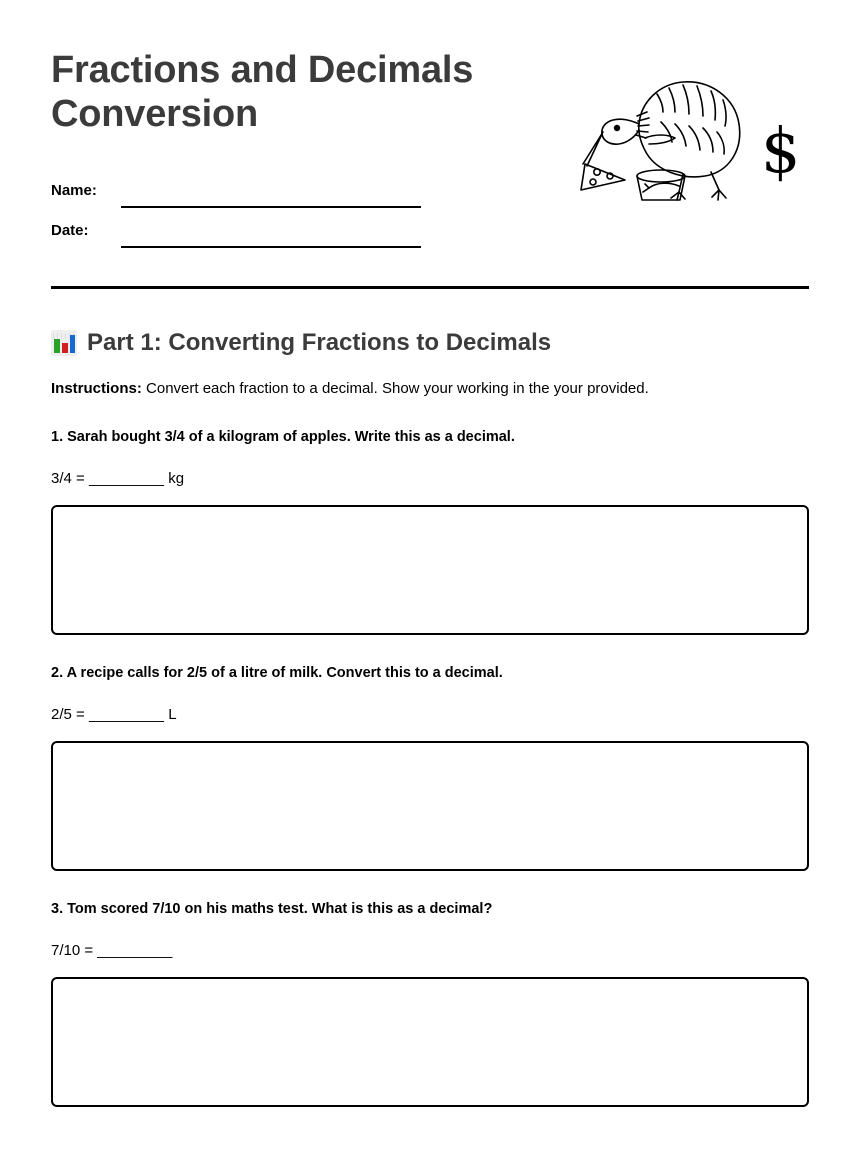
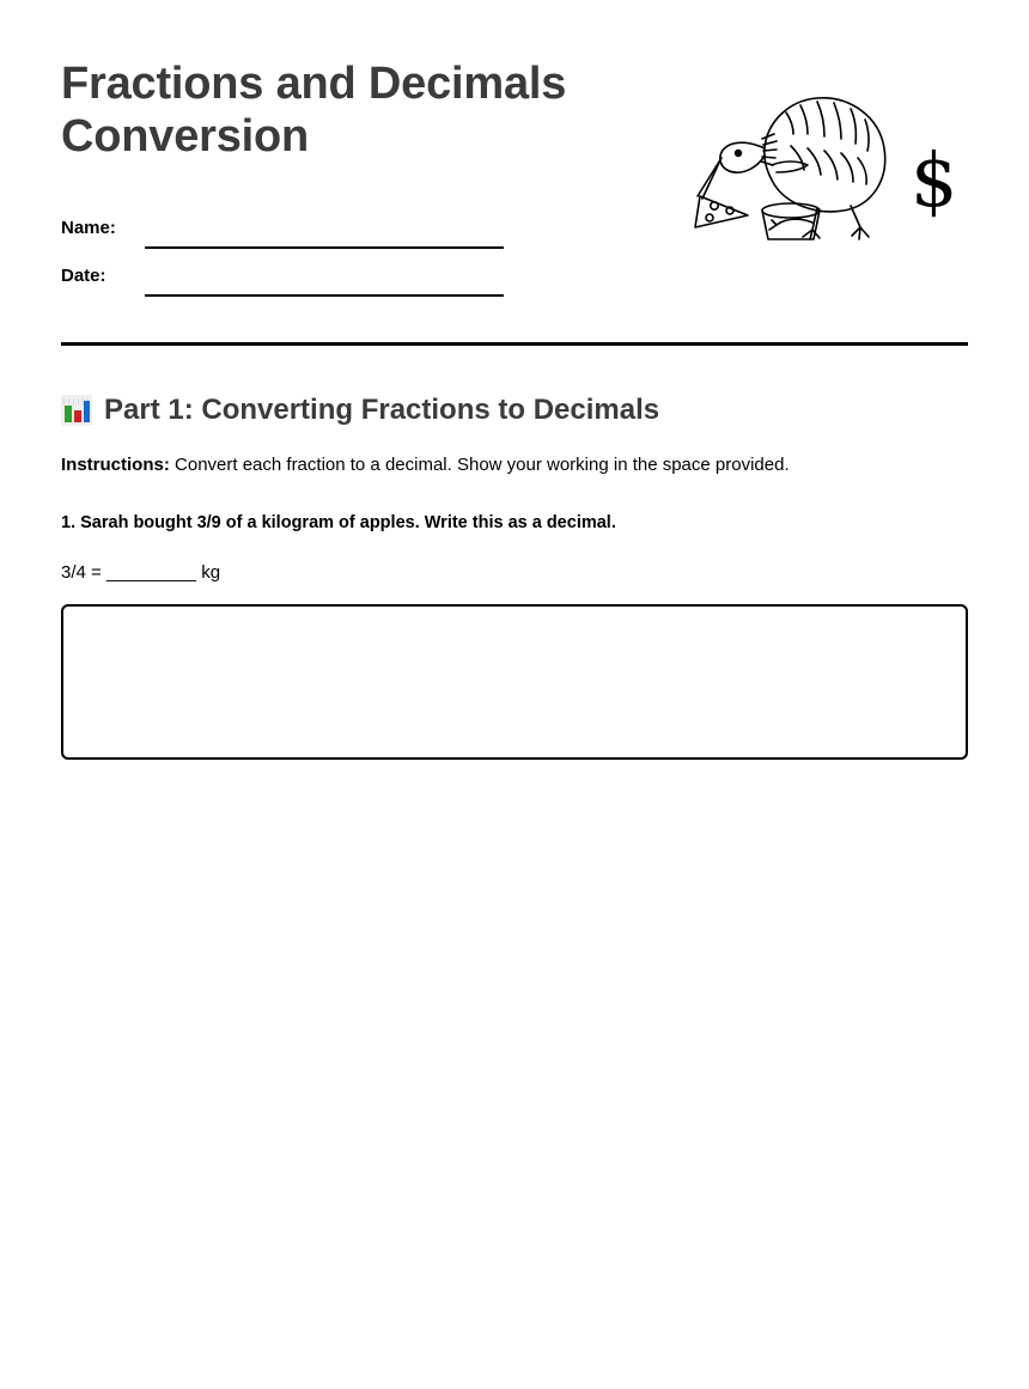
  Fractions and Decimals Conversion
  Name:
  Date:
  $
  Part 1: Converting Fractions to Decimals
- Instructions: Convert each fraction to a decimal. Show your working in the your provided.
+ Instructions: Convert each fraction to a decimal. Show your working in the space provided.
- 1. Sarah bought 3/4 of a kilogram of apples. Write this as a decimal.
+ 1. Sarah bought 3/9 of a kilogram of apples. Write this as a decimal.
  3/4 = _________ kg
- 2. A recipe calls for 2/5 of a litre of milk. Convert this to a decimal.
- 2/5 = _________ L
- 3. Tom scored 7/10 on his maths test. What is this as a decimal?
- 7/10 = _________
